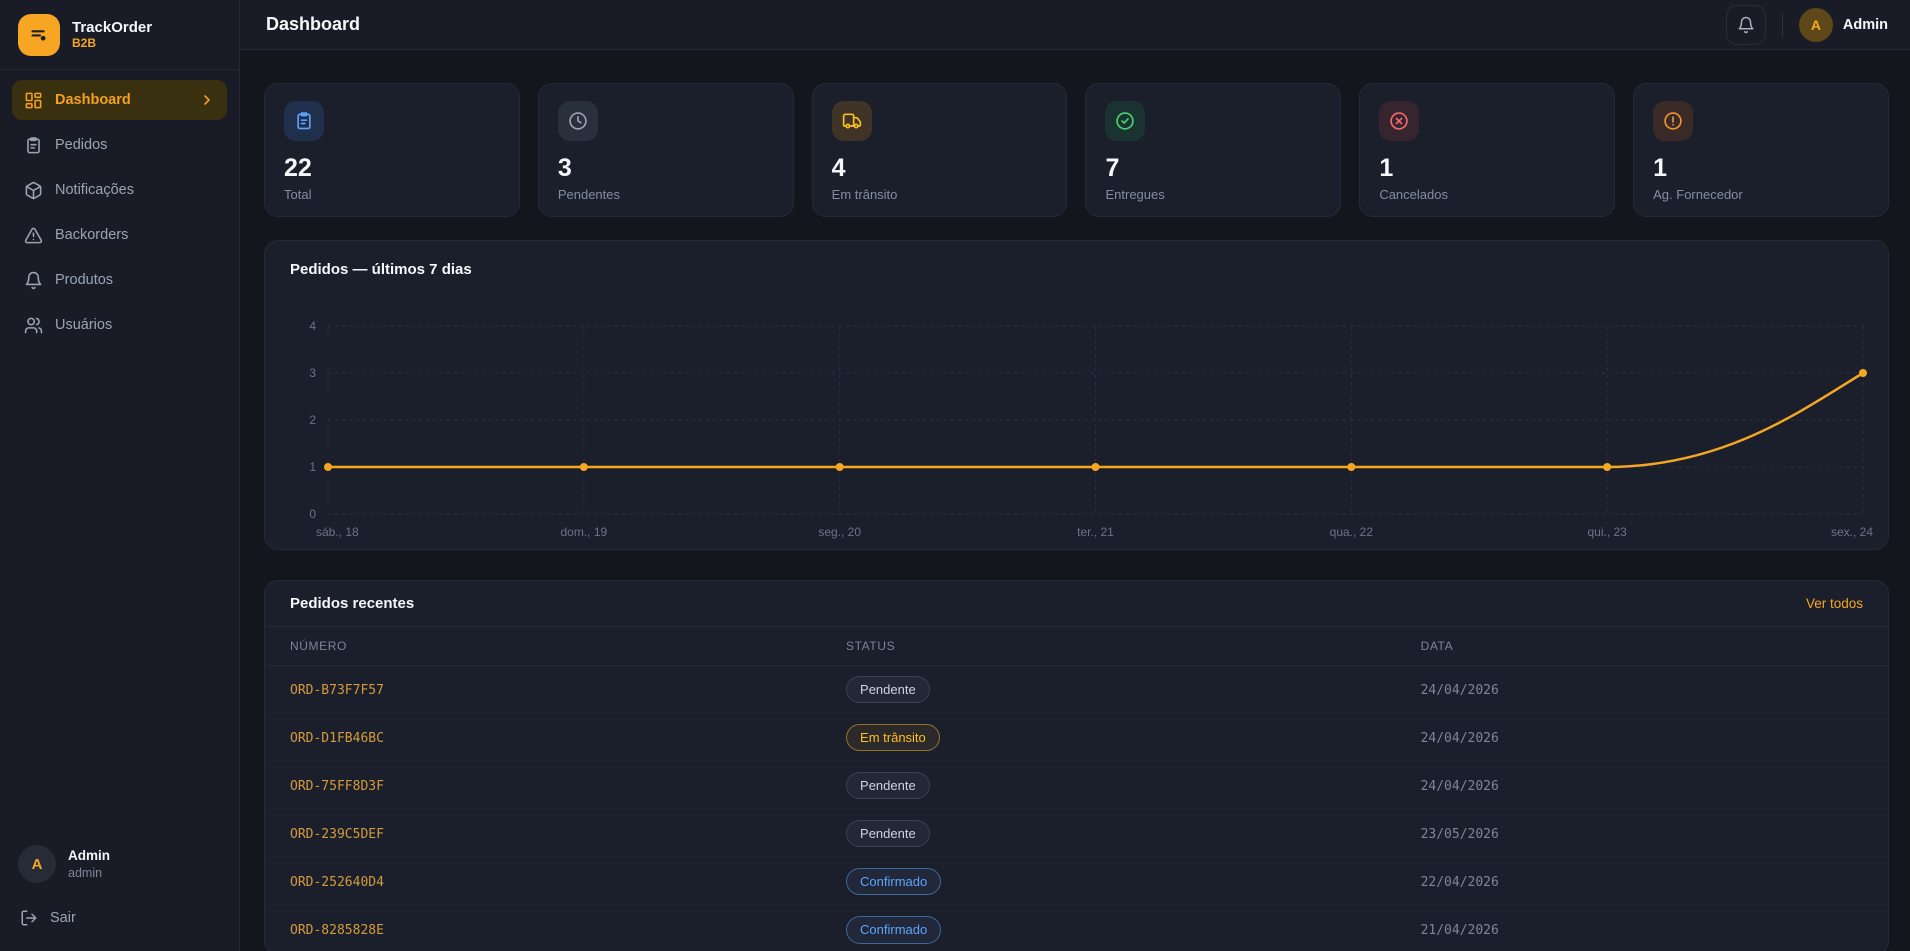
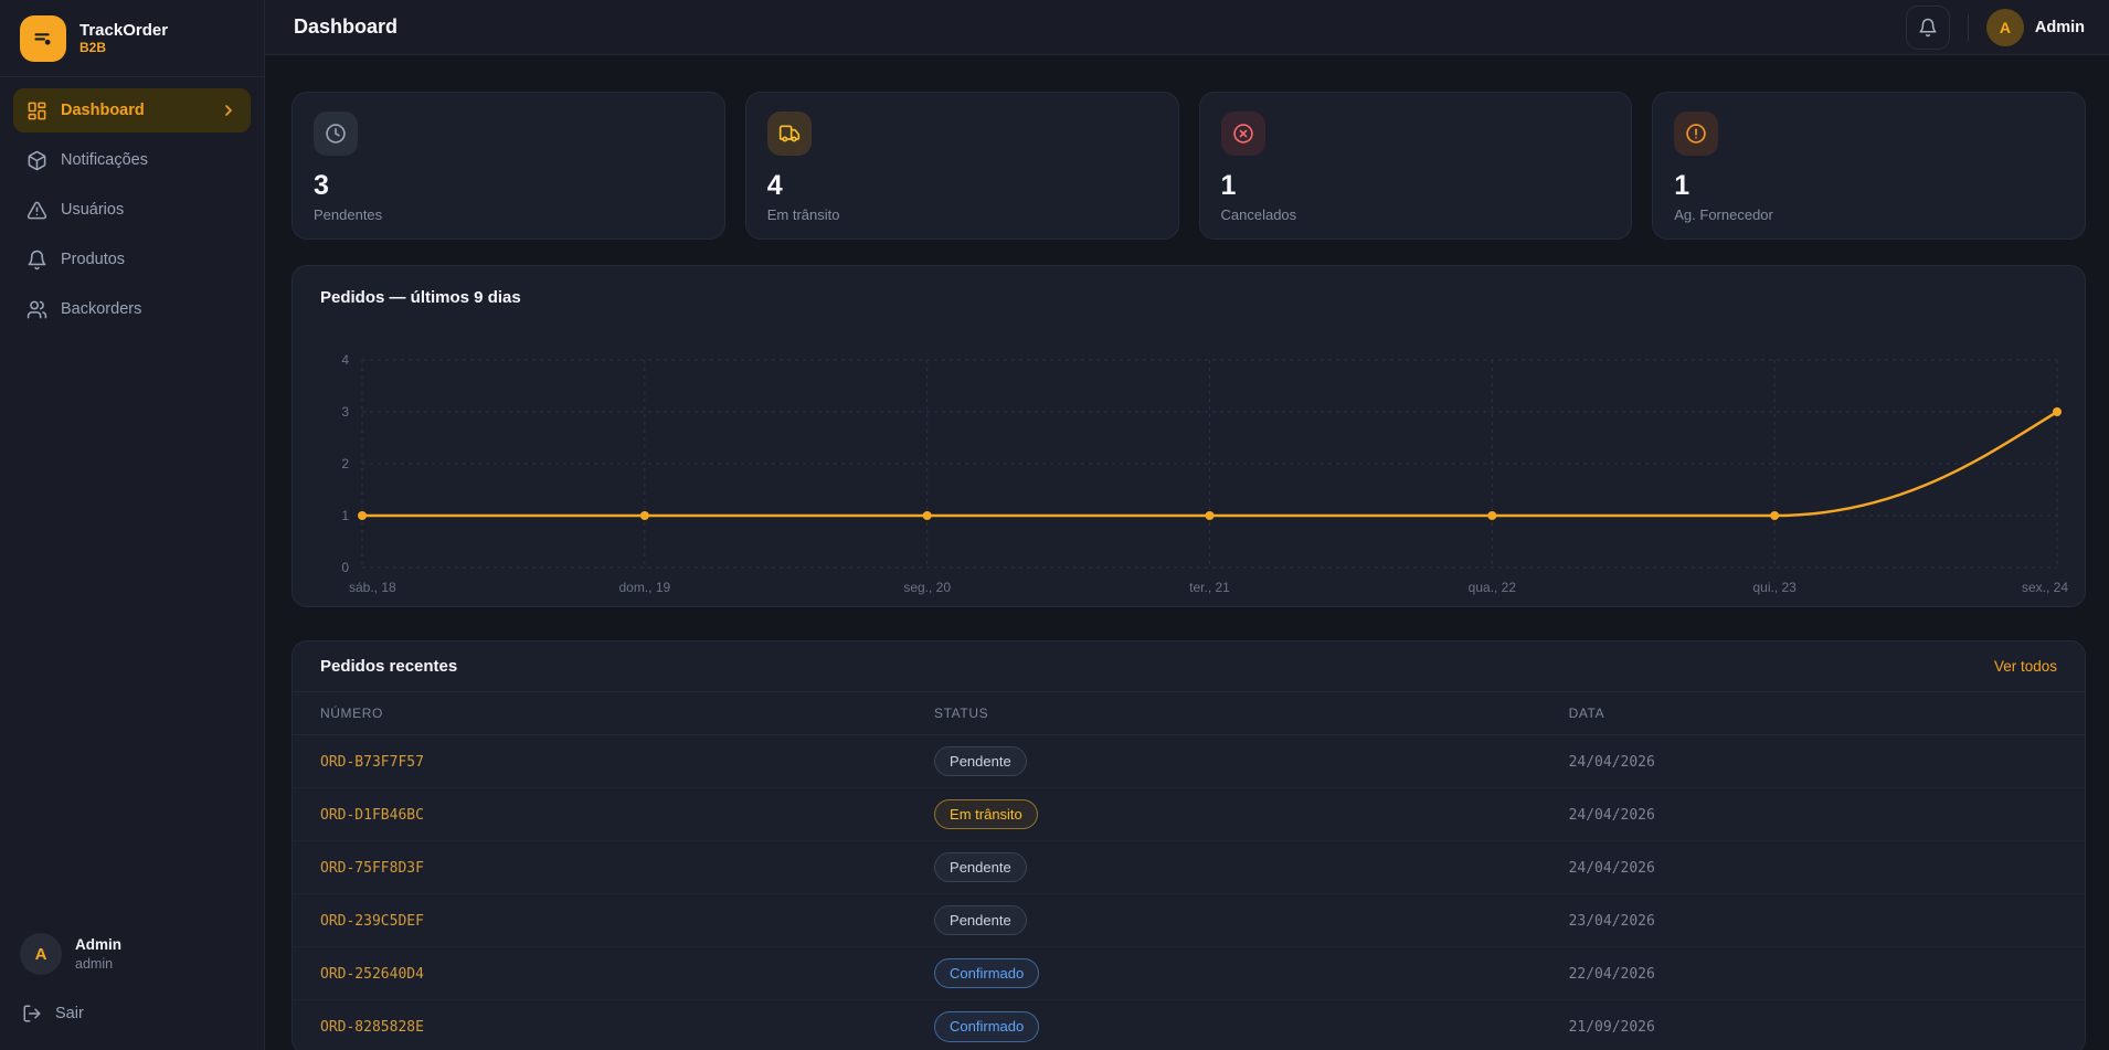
  TrackOrder
  B2B
  Dashboard
- Pedidos
  Notificações
- Backorders
+ Usuários
  Produtos
- Usuários
+ Backorders
  A
  Admin
  admin
  Sair
  Dashboard
  A
  Admin
- 22
- Total
  3
  Pendentes
  4
  Em trânsito
- 7
- Entregues
  1
  Cancelados
  1
  Ag. Fornecedor
- Pedidos — últimos 7 dias
+ Pedidos — últimos 9 dias
  0
  1
  2
  3
  4
  sáb., 18
  dom., 19
  seg., 20
  ter., 21
  qua., 22
  qui., 23
  sex., 24
  Pedidos recentes
  Ver todos
  NÚMERO	STATUS	DATA
  ORD-B73F7F57	Pendente	24/04/2026
  ORD-D1FB46BC	Em trânsito	24/04/2026
  ORD-75FF8D3F	Pendente	24/04/2026
- ORD-239C5DEF	Pendente	23/05/2026
+ ORD-239C5DEF	Pendente	23/04/2026
  ORD-252640D4	Confirmado	22/04/2026
- ORD-8285828E	Confirmado	21/04/2026
+ ORD-8285828E	Confirmado	21/09/2026
